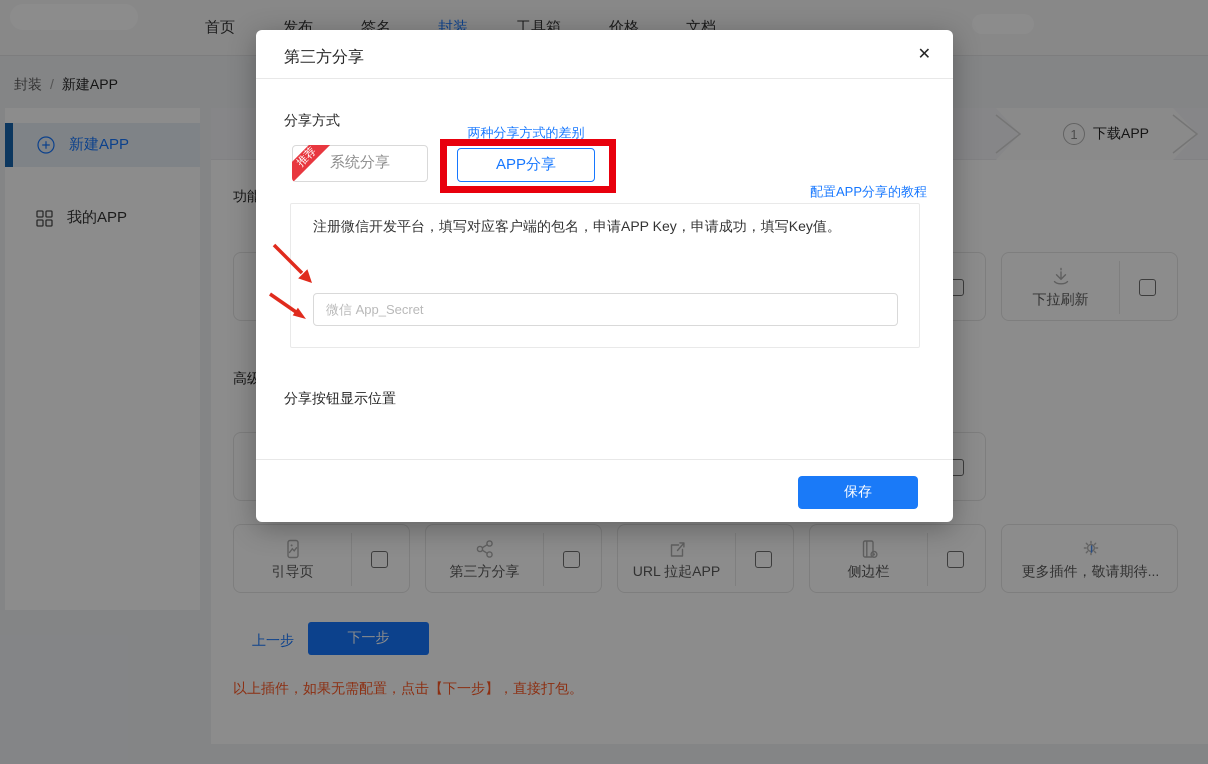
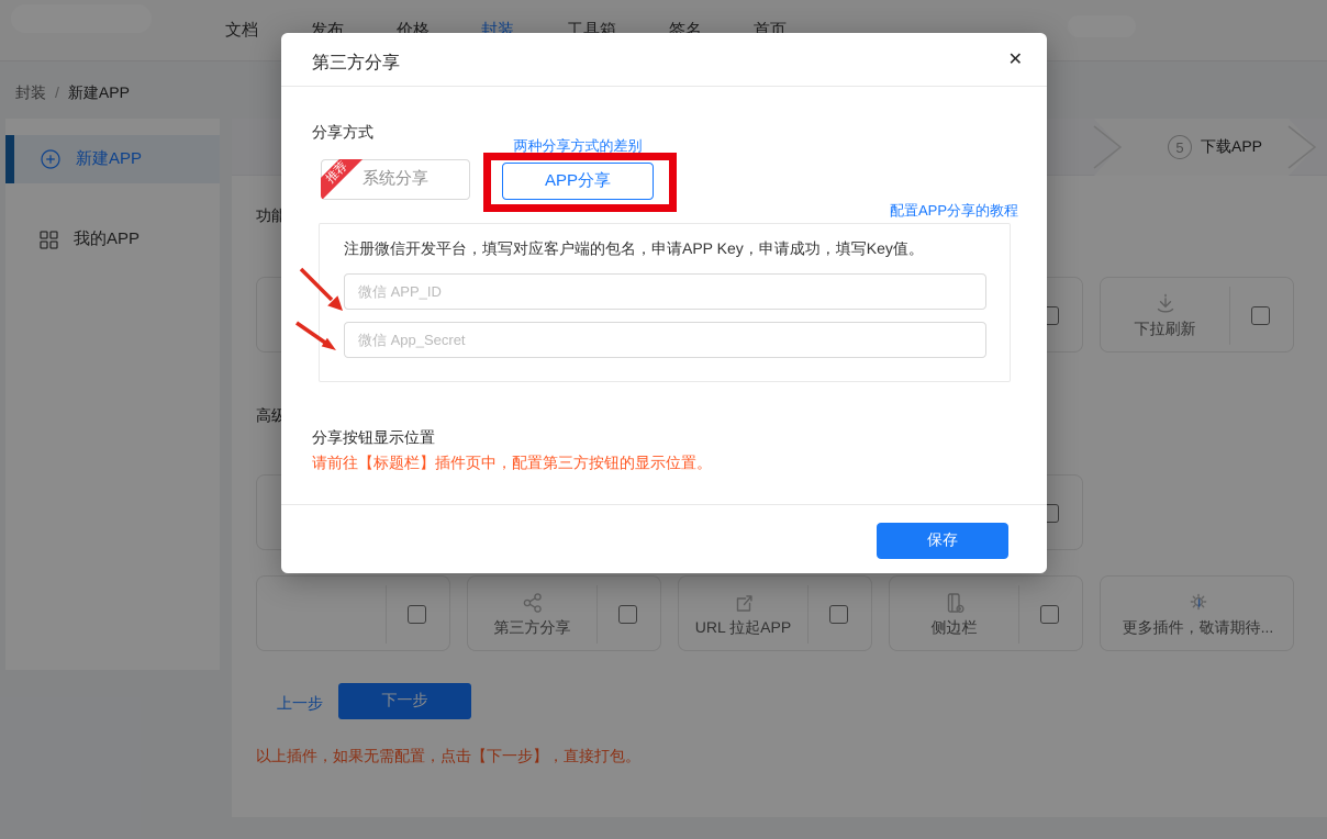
- 首页
+ 文档
  发布
- 签名
+ 价格
  封装
  工具箱
- 价格
+ 签名
- 文档
+ 首页
  封装 / 新建APP
  新建APP
  我的APP
- 1
+ 5
  下载APP
  下拉刷新
- 引导页
  第三方分享
  URL 拉起APP
  侧边栏
  更多插件，敬请期待...
  上一步
  下一步
  以上插件，如果无需配置，点击【下一步】，直接打包。
  第三方分享
  ✕
  分享方式
  两种分享方式的差别
  系统分享
  APP分享
  配置APP分享的教程
  注册微信开发平台，填写对应客户端的包名，申请APP Key，申请成功，填写Key值。
+ 微信 APP_ID
  微信 App_Secret
  分享按钮显示位置
+ 请前往【标题栏】插件页中，配置第三方按钮的显示位置。
  保存
